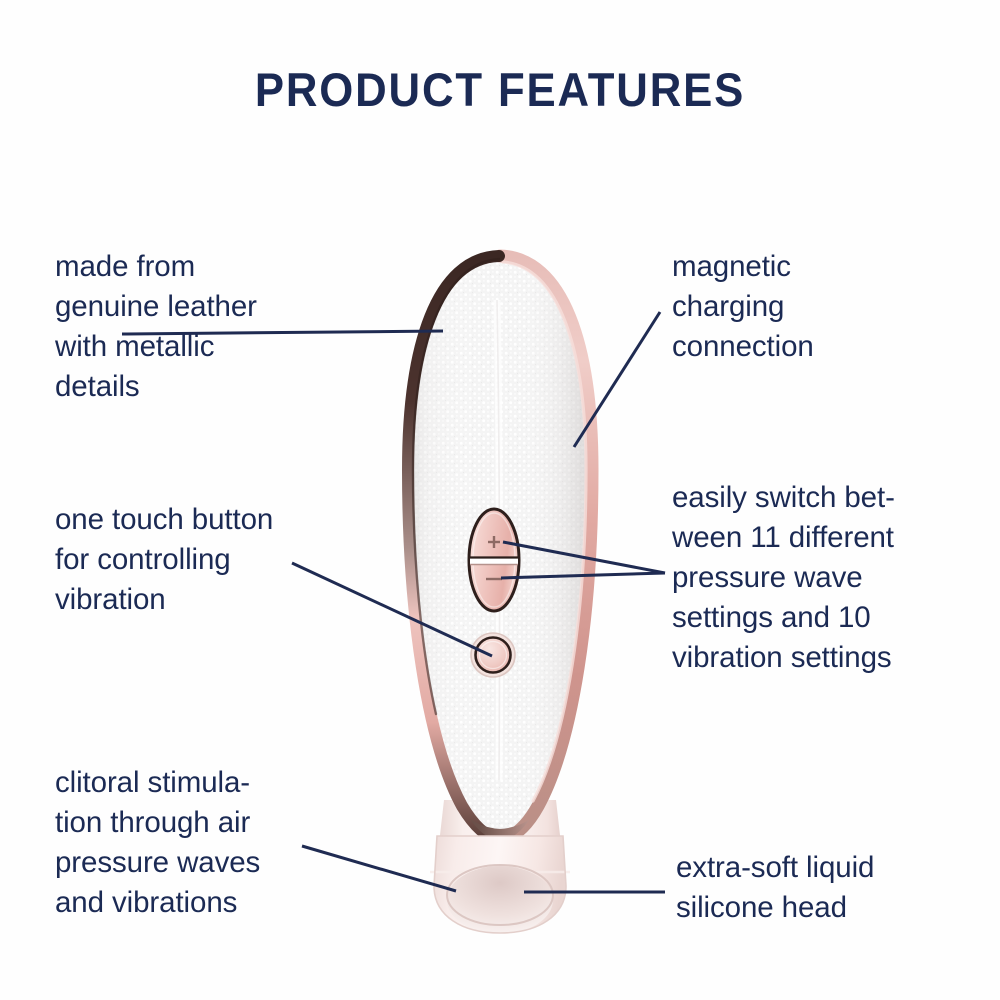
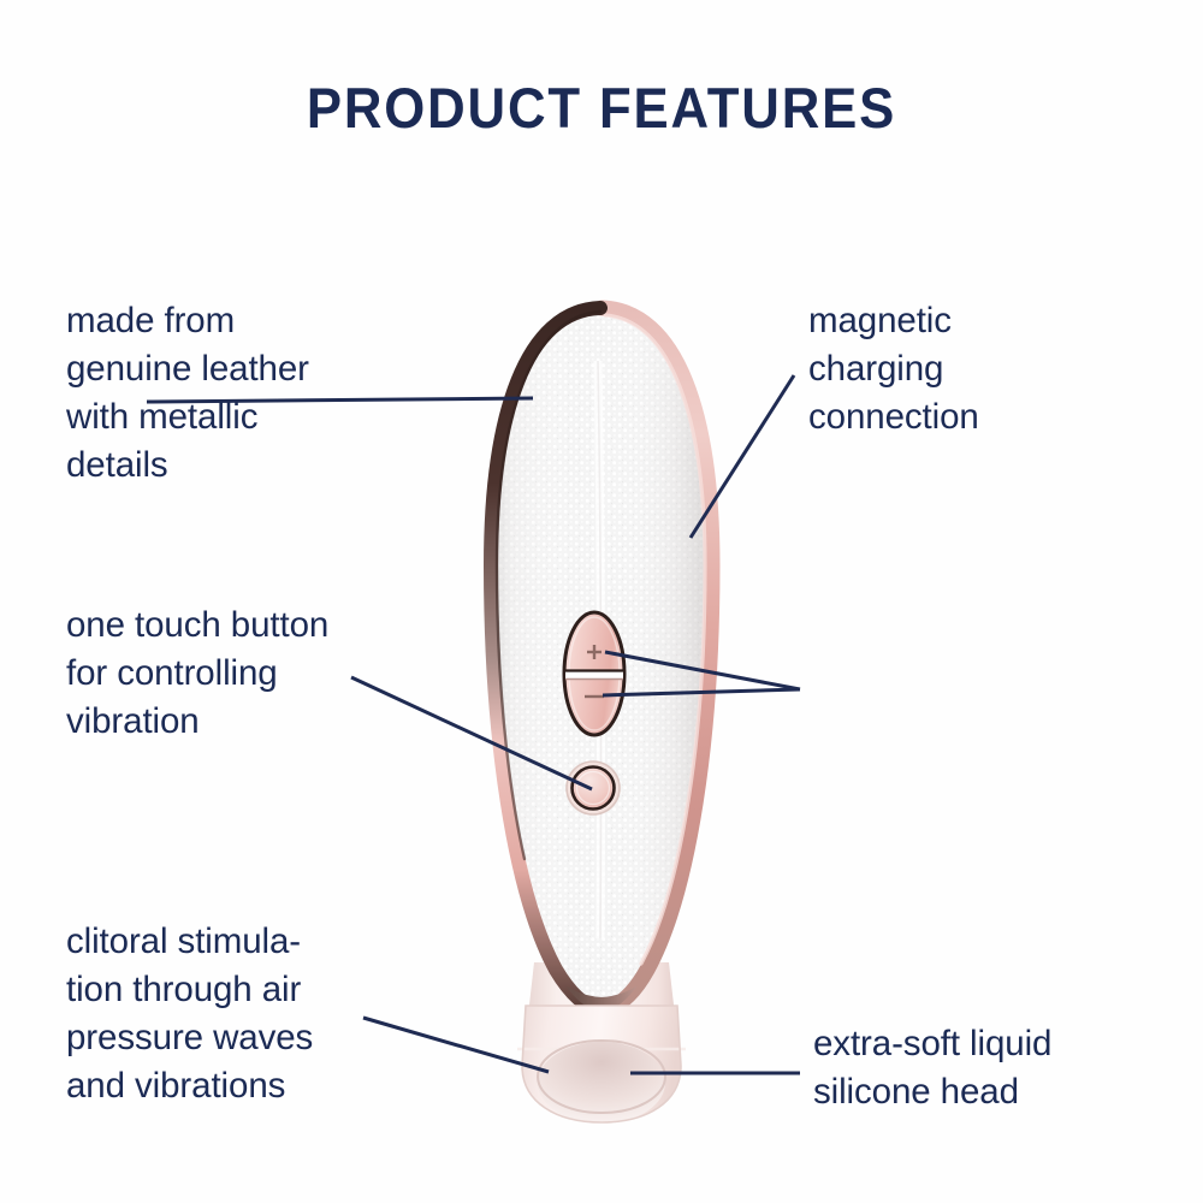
  PRODUCT FEATURES
  made from
  genuine leather
  with metallic
  details
  one touch button
  for controlling
  vibration
  clitoral stimula-
  tion through air
  pressure waves
  and vibrations
  magnetic
  charging
  connection
- easily switch bet-
- ween 11 different
- pressure wave
- settings and 10
- vibration settings
  extra-soft liquid
  silicone head
